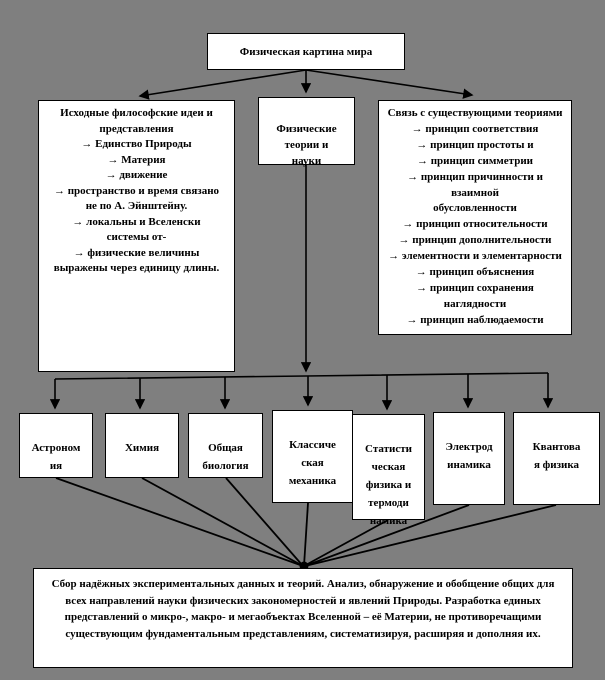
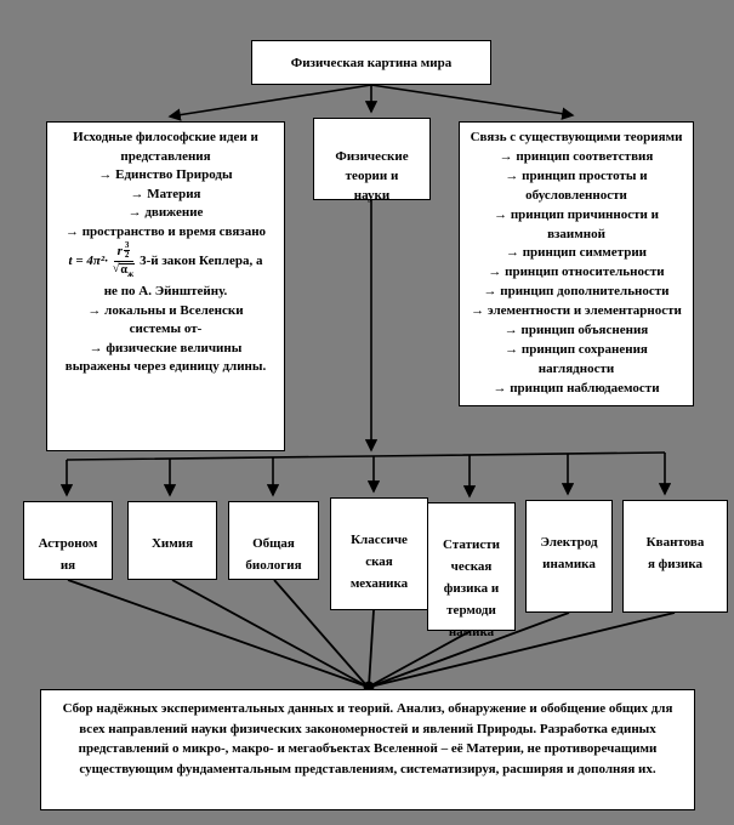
  Физическая картина мира
  Исходные философские идеи и
  представления
  → Единство Природы
  → Материя
  → движение
  → пространство и время связано
+ t = 4π²·
+ r
+ 3
+ 2
+ √
+ αж
+ 3-й закон Кеплера, а
  не по А. Эйнштейну.
  → локальны и Вселенски
  системы от-
  → физические величины
  выражены через единицу длины.
  Физические
  теории и
  науки
  Связь с существующими теориями
  → принцип соответствия
  → принцип простоты и
- → принцип симметрии
+ обусловленности
  → принцип причинности и
  взаимной
- обусловленности
+ → принцип симметрии
  → принцип относительности
  → принцип дополнительности
  → элементности и элементарности
  → принцип объяснения
  → принцип сохранения
  наглядности
  → принцип наблюдаемости
  Астроном
  ия
  Химия
  Общая
  биология
  Классиче
  ская
  механика
  Статисти
  ческая
  физика и
  термоди
  намика
  Электрод
  инамика
  Квантова
  я физика
  Сбор надёжных экспериментальных данных и теорий. Анализ, обнаружение и обобщение общих для всех направлений науки физических закономерностей и явлений Природы. Разработка единых представлений о микро-, макро- и мегаобъектах Вселенной – её Материи, не противоречащими существующим фундаментальным представлениям, систематизируя, расширяя и дополняя их.
